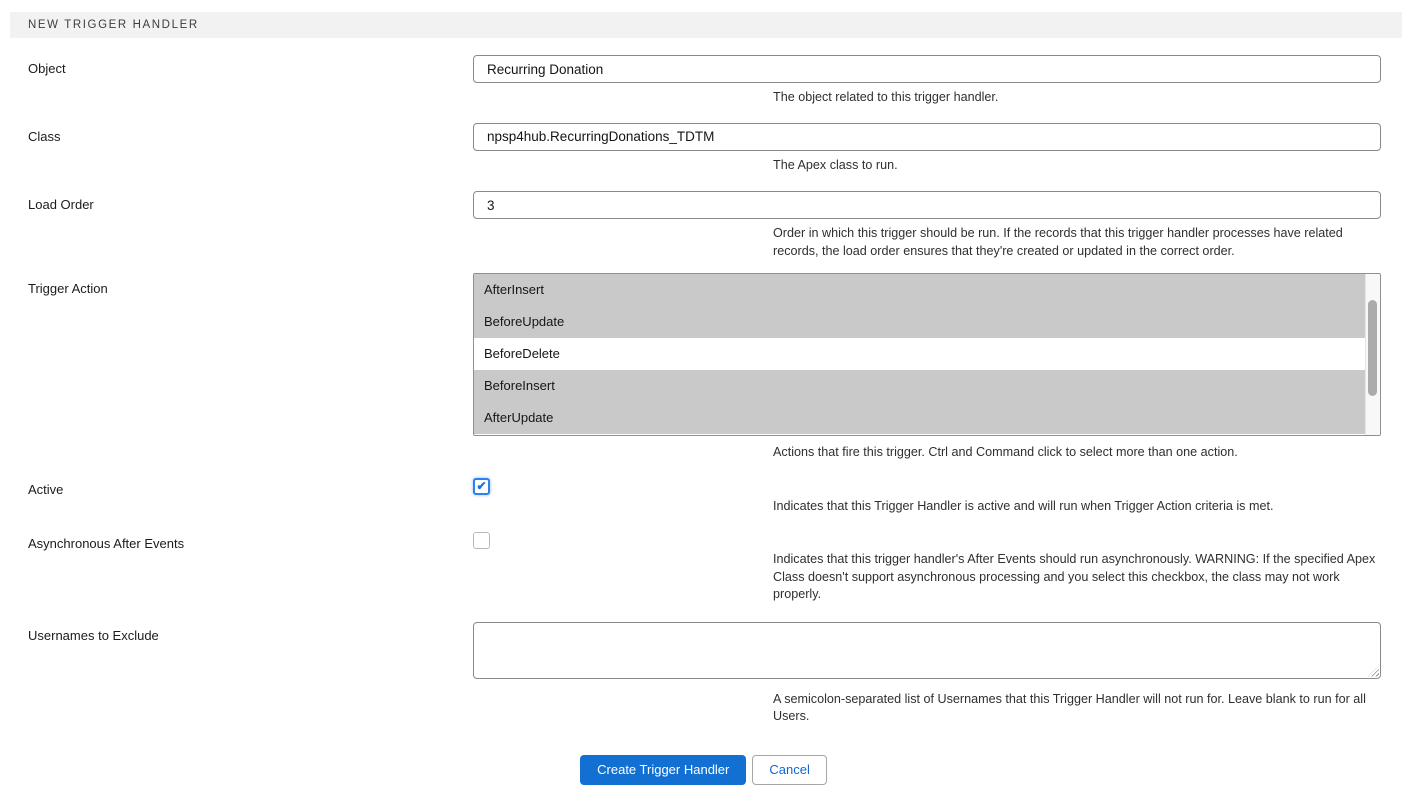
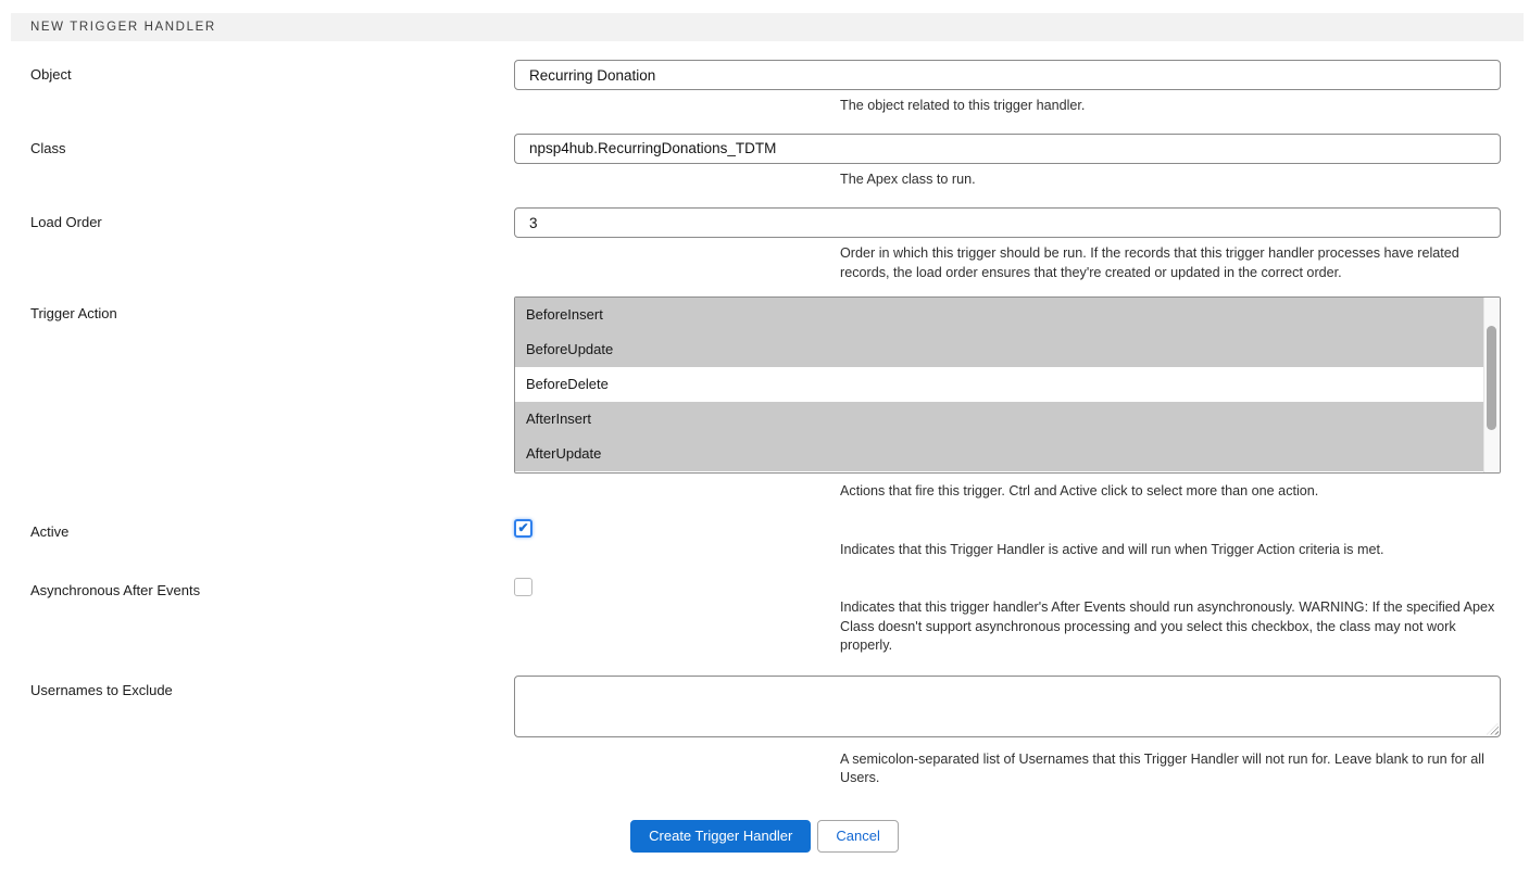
  NEW TRIGGER HANDLER
  Object
  Recurring Donation
  The object related to this trigger handler.
  Class
  npsp4hub.RecurringDonations_TDTM
  The Apex class to run.
  Load Order
  3
  Order in which this trigger should be run. If the records that this trigger handler processes have related records, the load order ensures that they're created or updated in the correct order.
  Trigger Action
- AfterInsert
+ BeforeInsert
  BeforeUpdate
  BeforeDelete
- BeforeInsert
+ AfterInsert
  AfterUpdate
- Actions that fire this trigger. Ctrl and Command click to select more than one action.
+ Actions that fire this trigger. Ctrl and Active click to select more than one action.
  Active
  Indicates that this Trigger Handler is active and will run when Trigger Action criteria is met.
  Asynchronous After Events
  Indicates that this trigger handler's After Events should run asynchronously. WARNING: If the specified Apex Class doesn't support asynchronous processing and you select this checkbox, the class may not work properly.
  Usernames to Exclude
  A semicolon-separated list of Usernames that this Trigger Handler will not run for. Leave blank to run for all Users.
  Create Trigger Handler
  Cancel
